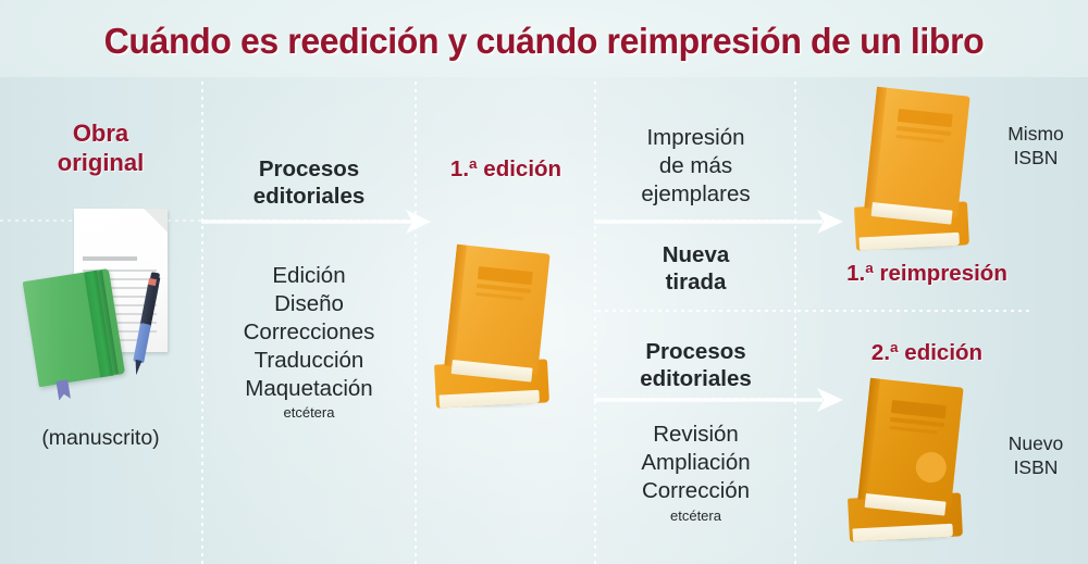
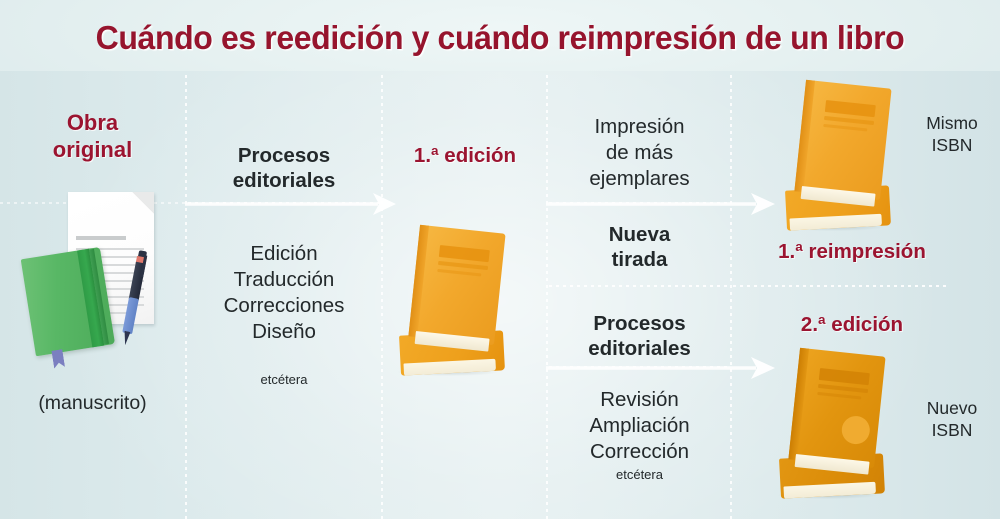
  Cuándo es reedición y cuándo reimpresión de un libro
  Obra
  original
  (manuscrito)
  Procesos
  editoriales
  Edición
- Diseño
+ Traducción
  Correcciones
- Traducción
+ Diseño
- Maquetación
  etcétera
  1.ª edición
  Impresión
  de más
  ejemplares
  Nueva
  tirada
  Procesos
  editoriales
  Revisión
  Ampliación
  Corrección
  etcétera
  Mismo
  ISBN
  1.ª reimpresión
  2.ª edición
  Nuevo
  ISBN
